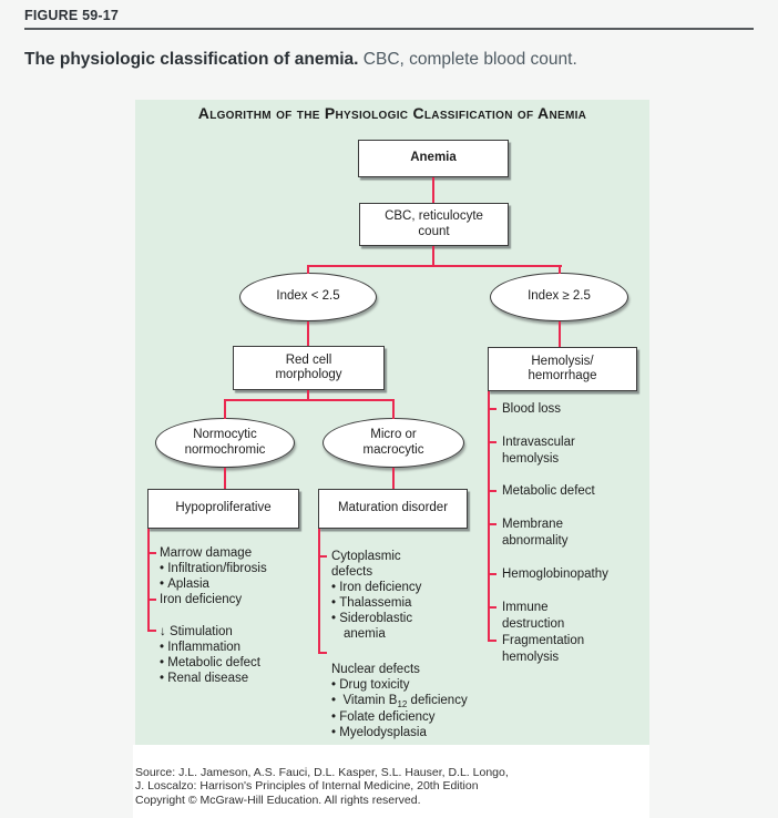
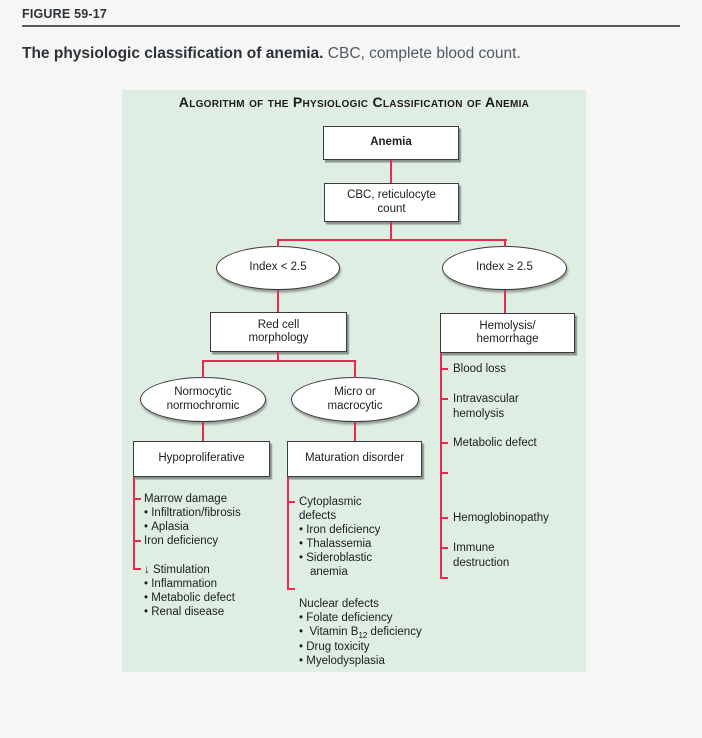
  FIGURE 59-17
  The physiologic classification of anemia. CBC, complete blood count.
  Algorithm of the Physiologic Classification of Anemia
  Anemia
  CBC, reticulocyte count
  Index < 2.5
  Index ≥ 2.5
  Red cell morphology
  Hemolysis/ hemorrhage
  Normocytic normochromic
  Micro or macrocytic
  Hypoproliferative
  Maturation disorder
  Marrow damage
  Infiltration/fibrosis
  Aplasia
  Iron deficiency
  ↓ Stimulation
  Inflammation
  Metabolic defect
  Renal disease
  Cytoplasmic defects
  Iron deficiency
  Thalassemia
  Sideroblastic anemia
  Nuclear defects
- Drug toxicity
+ Folate deficiency
  Vitamin B12 deficiency
- Folate deficiency
+ Drug toxicity
  Myelodysplasia
  Blood loss
  Intravascular hemolysis
  Metabolic defect
- Membrane abnormality
  Hemoglobinopathy
  Immune destruction
- Fragmentation hemolysis
- Source: J.L. Jameson, A.S. Fauci, D.L. Kasper, S.L. Hauser, D.L. Longo,
- J. Loscalzo: Harrison's Principles of Internal Medicine, 20th Edition
- Copyright © McGraw-Hill Education. All rights reserved.
